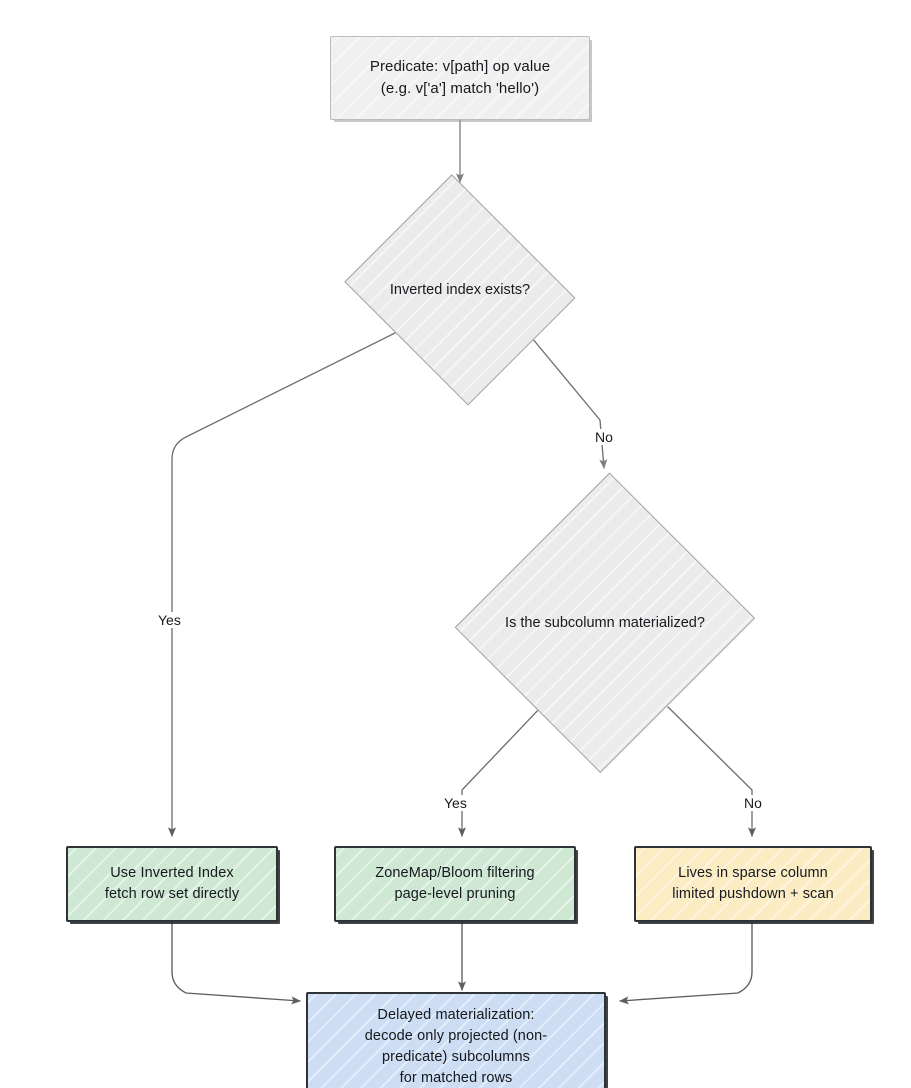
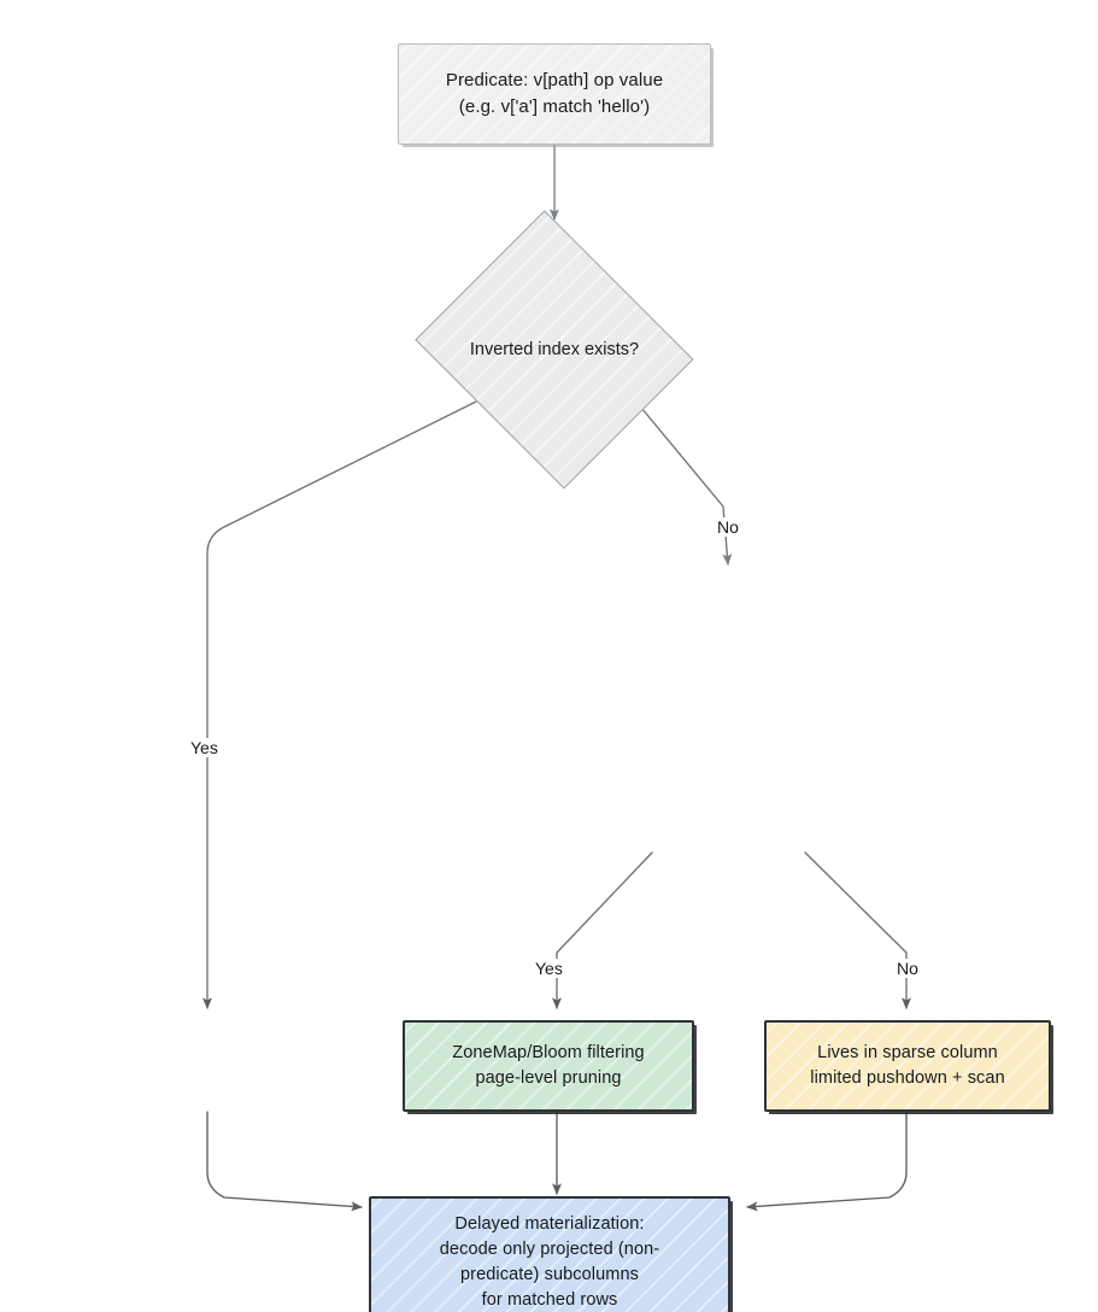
  Predicate: v[path] op value
  (e.g. v['a'] match 'hello')
  Inverted index exists?
- Is the subcolumn materialized?
- Use Inverted Index
- fetch row set directly
  ZoneMap/Bloom filtering
  page-level pruning
  Lives in sparse column
  limited pushdown + scan
  Delayed materialization:
  decode only projected (non-
  predicate) subcolumns
  for matched rows
  Yes
  No
  Yes
  No
